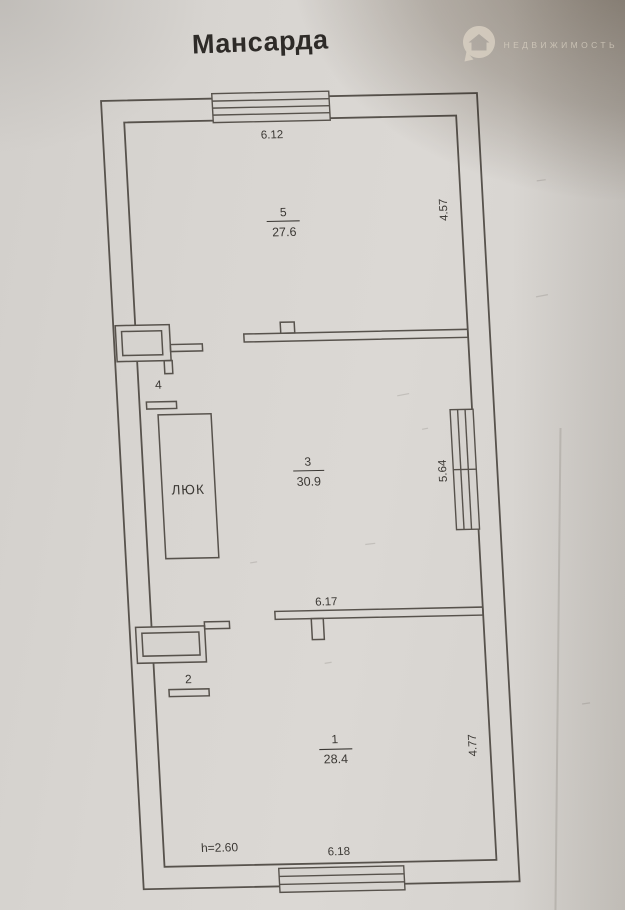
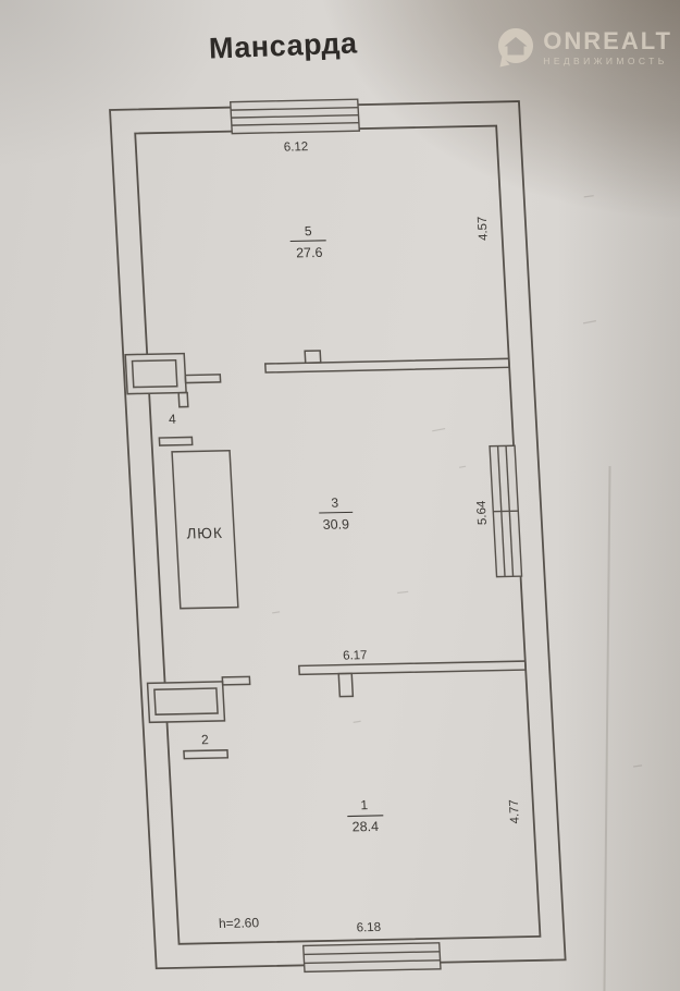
+ ONREALT
  НЕДВИЖИМОСТЬ
